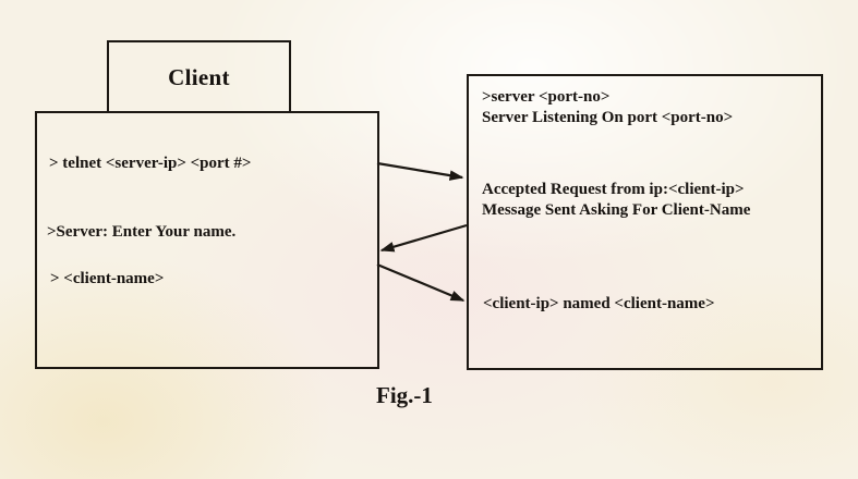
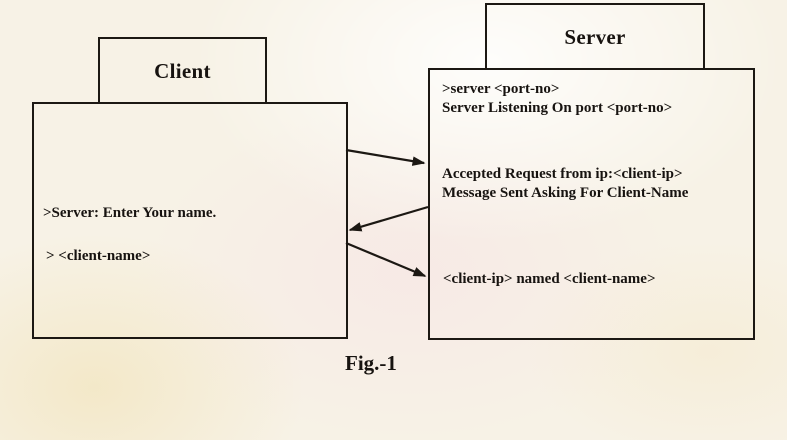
  Client
- > telnet <server-ip> <port #>
  >Server: Enter Your name.
  > <client-name>
+ Server
  >server <port-no>
  Server Listening On port <port-no>
  Accepted Request from ip:<client-ip>
  Message Sent Asking For Client-Name
  <client-ip> named <client-name>
  Fig.-1
